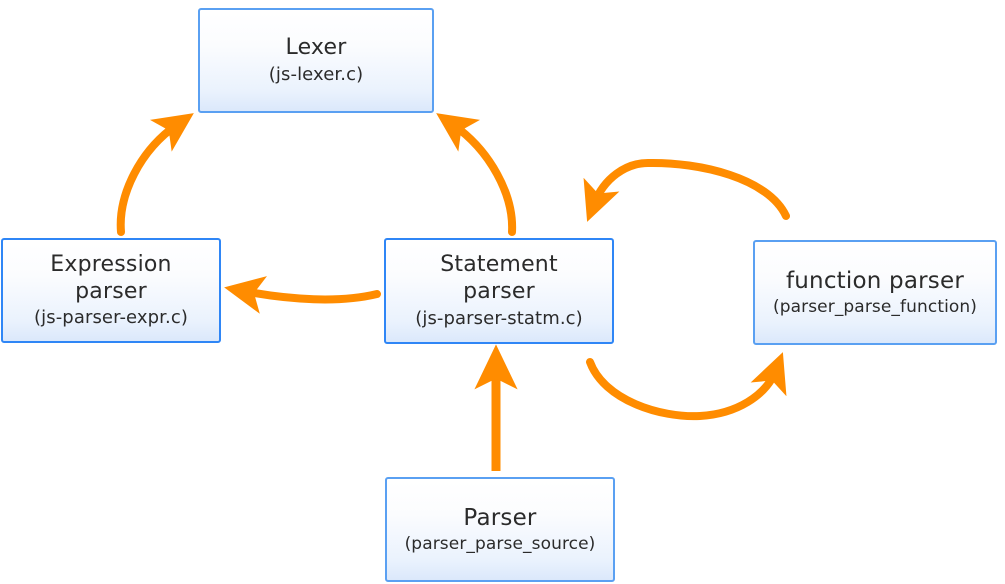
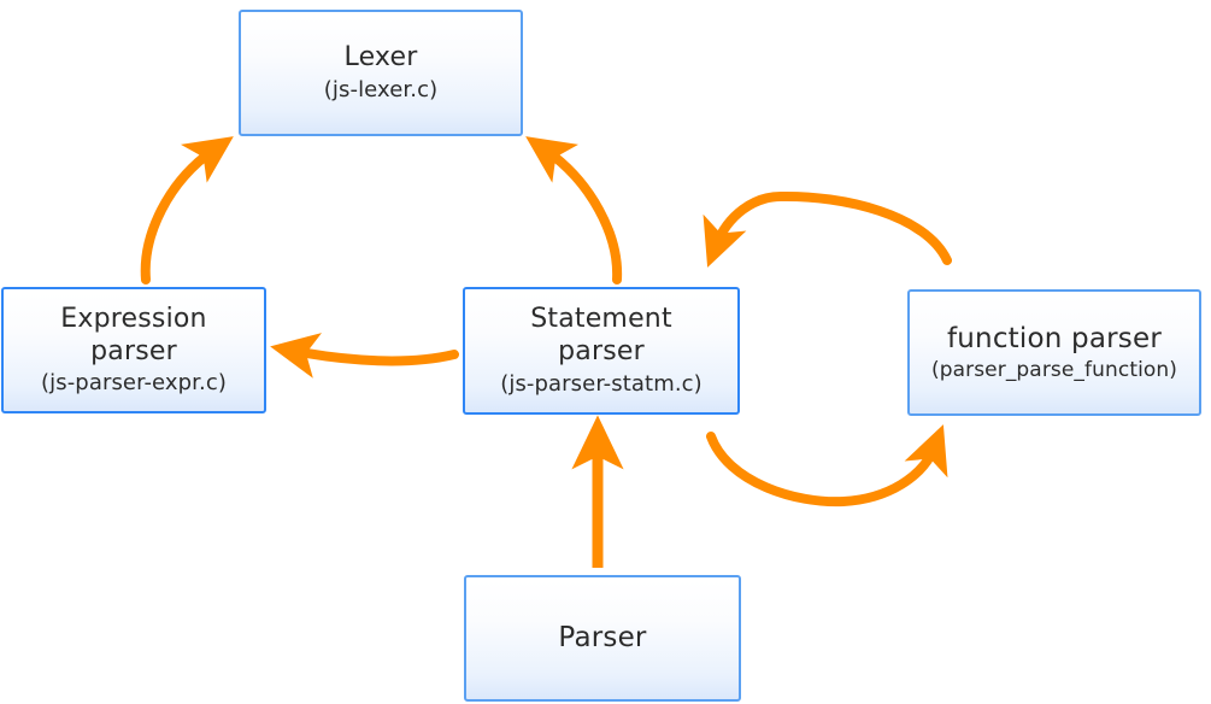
  Lexer
  (js-lexer.c)
  Expression
  parser
  (js-parser-expr.c)
  Statement
  parser
  (js-parser-statm.c)
  function parser
  (parser_parse_function)
  Parser
- (parser_parse_source)
